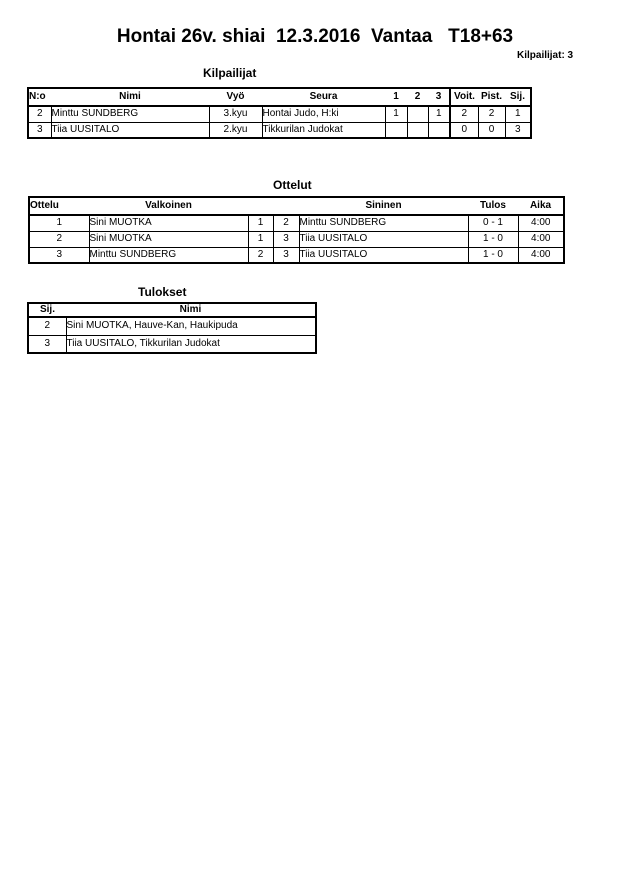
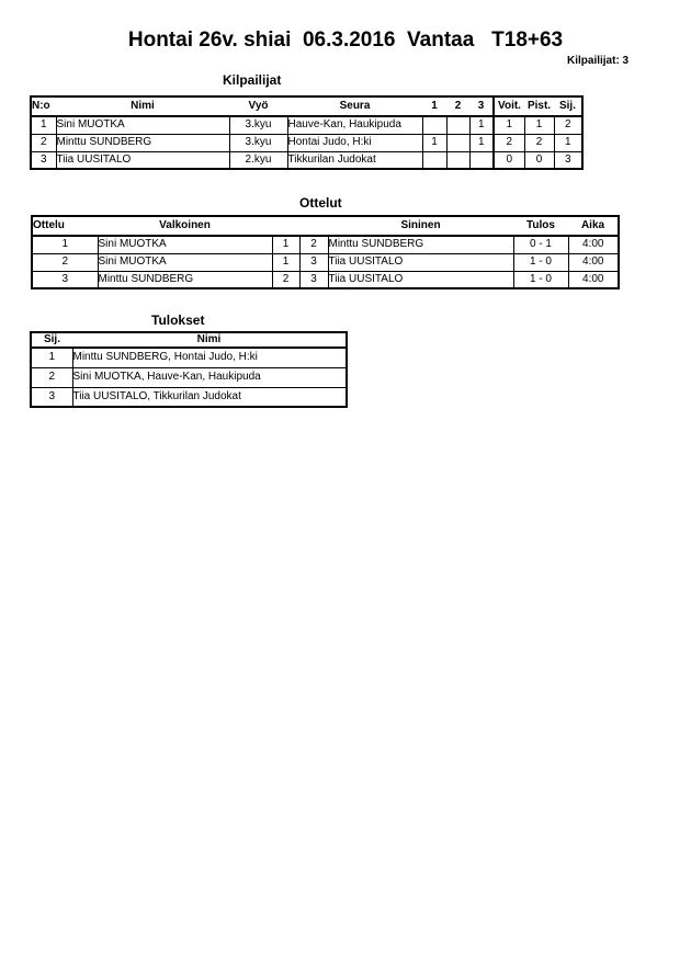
- Hontai 26v. shiai 12.3.2016 Vantaa T18+63
+ Hontai 26v. shiai 06.3.2016 Vantaa T18+63
  Kilpailijat: 3
  Kilpailijat
  N:o	Nimi	Vyö	Seura	1	2	3	Voit.	Pist.	Sij.
+ 1	Sini MUOTKA	3.kyu	Hauve-Kan, Haukipuda			1	1	1	2
  2	Minttu SUNDBERG	3.kyu	Hontai Judo, H:ki	1		1	2	2	1
  3	Tiia UUSITALO	2.kyu	Tikkurilan Judokat				0	0	3
  Ottelut
  Ottelu	Valkoinen			Sininen	Tulos	Aika
  1	Sini MUOTKA	1	2	Minttu SUNDBERG	0 - 1	4:00
  2	Sini MUOTKA	1	3	Tiia UUSITALO	1 - 0	4:00
  3	Minttu SUNDBERG	2	3	Tiia UUSITALO	1 - 0	4:00
  Tulokset
  Sij.	Nimi
+ 1	Minttu SUNDBERG, Hontai Judo, H:ki
  2	Sini MUOTKA, Hauve-Kan, Haukipuda
  3	Tiia UUSITALO, Tikkurilan Judokat
